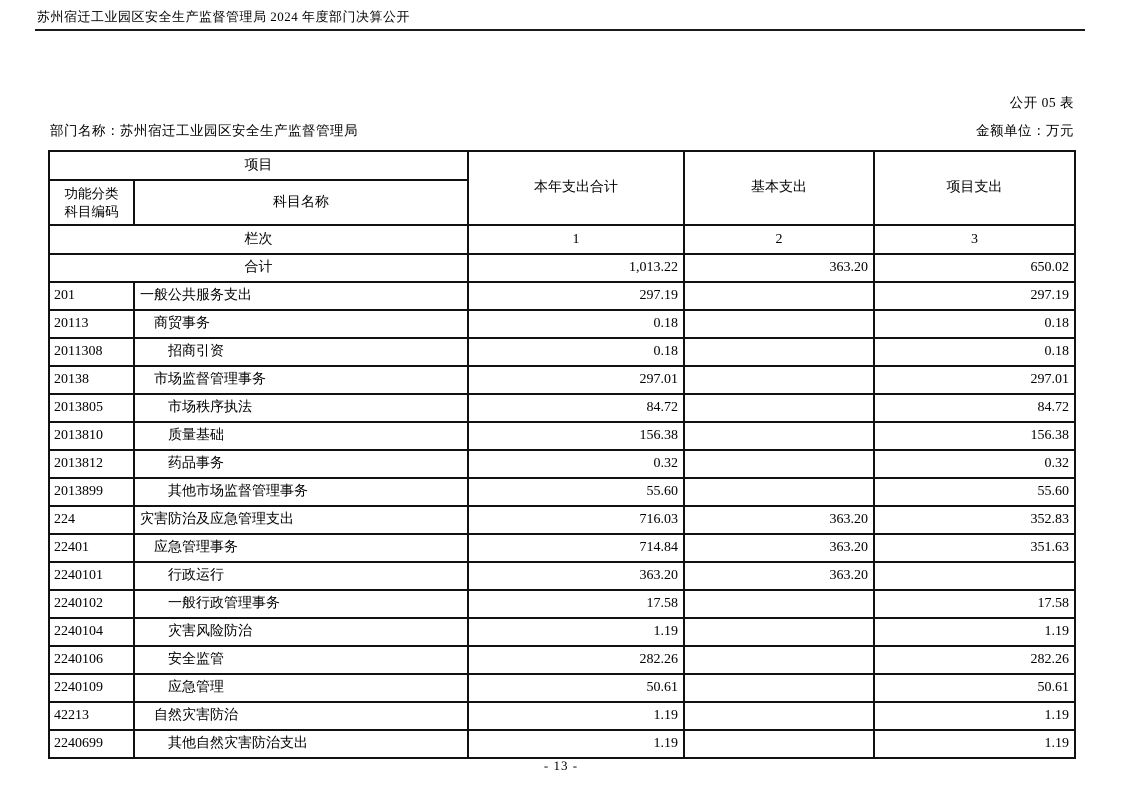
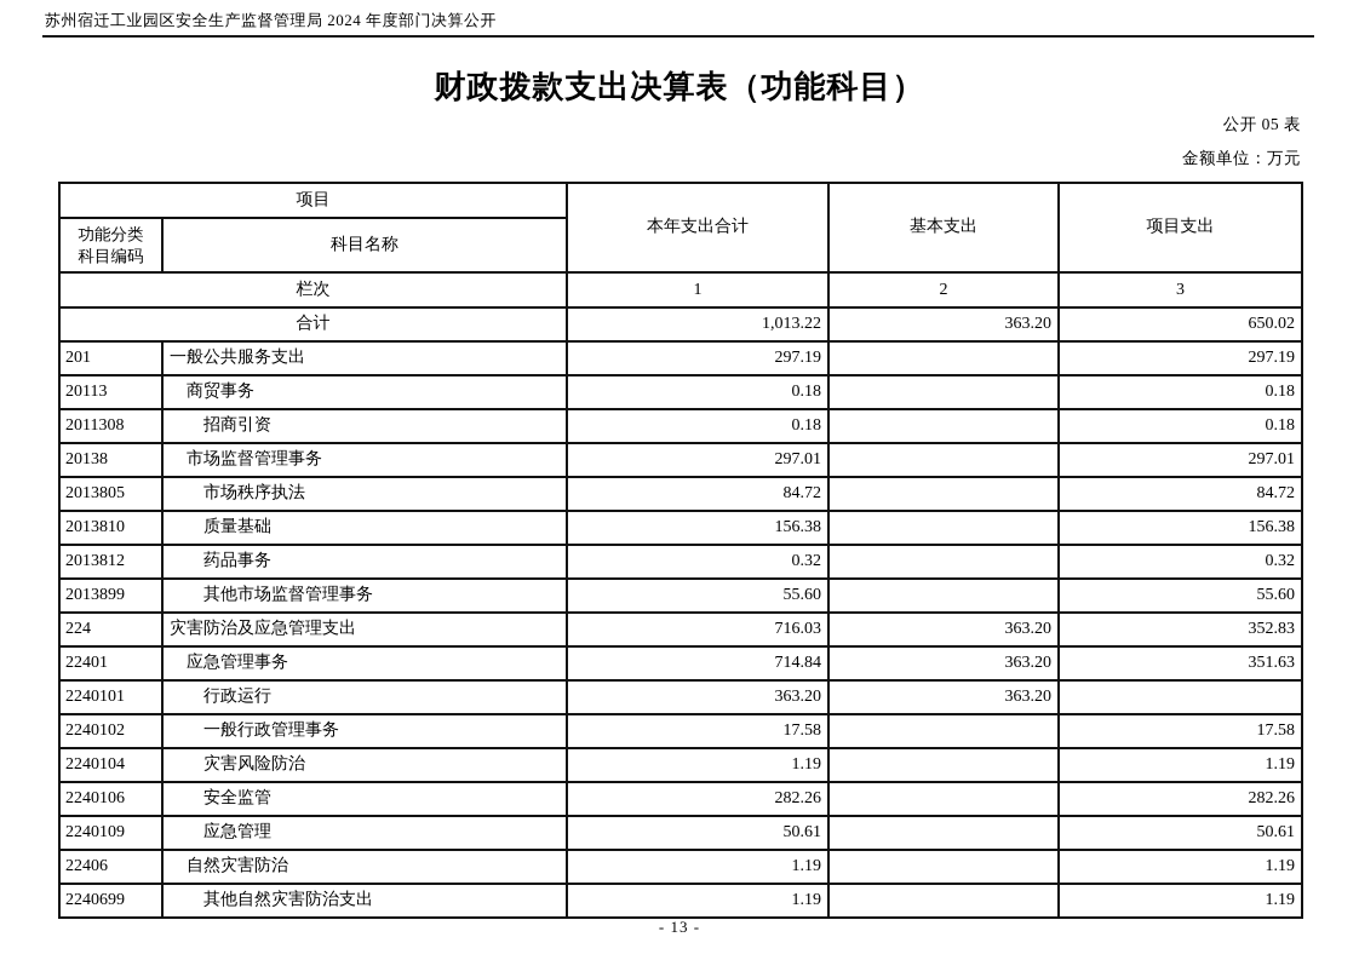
  苏州宿迁工业园区安全生产监督管理局 2024 年度部门决算公开
+ 财政拨款支出决算表（功能科目）
  公开 05 表
- 部门名称：苏州宿迁工业园区安全生产监督管理局
  金额单位：万元
  项目	本年支出合计	基本支出	项目支出
  功能分类 科目编码	科目名称
  栏次	1	2	3
  合计	1,013.22	363.20	650.02
  201	一般公共服务支出	297.19		297.19
  20113	商贸事务	0.18		0.18
  2011308	招商引资	0.18		0.18
  20138	市场监督管理事务	297.01		297.01
  2013805	市场秩序执法	84.72		84.72
  2013810	质量基础	156.38		156.38
  2013812	药品事务	0.32		0.32
  2013899	其他市场监督管理事务	55.60		55.60
  224	灾害防治及应急管理支出	716.03	363.20	352.83
  22401	应急管理事务	714.84	363.20	351.63
  2240101	行政运行	363.20	363.20
  2240102	一般行政管理事务	17.58		17.58
  2240104	灾害风险防治	1.19		1.19
  2240106	安全监管	282.26		282.26
  2240109	应急管理	50.61		50.61
- 42213	自然灾害防治	1.19		1.19
+ 22406	自然灾害防治	1.19		1.19
  2240699	其他自然灾害防治支出	1.19		1.19
  - 13 -
